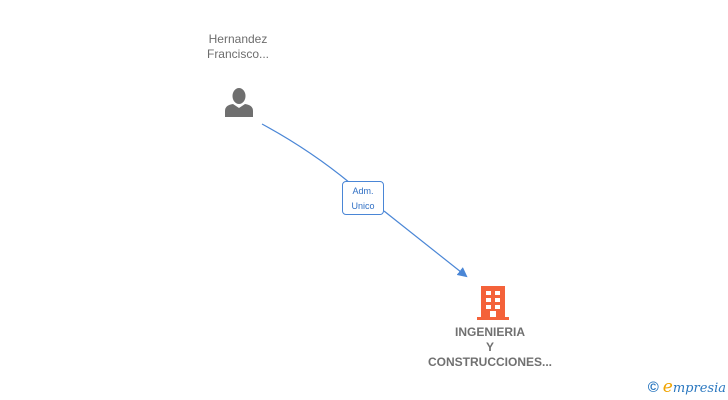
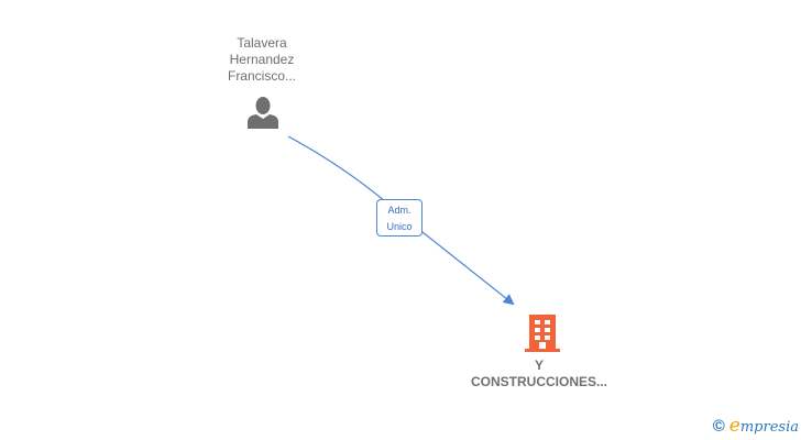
+ Talavera
  Hernandez
  Francisco...
  Adm.
  Unico
- INGENIERIA
  Y
  CONSTRUCCIONES...
  ©
  empresia
